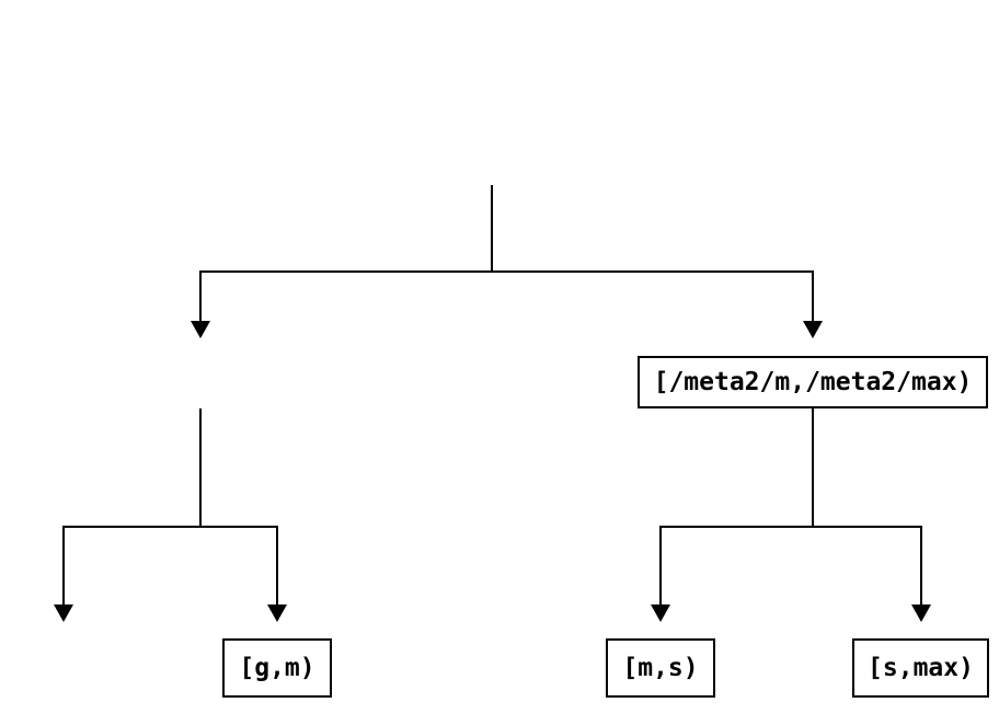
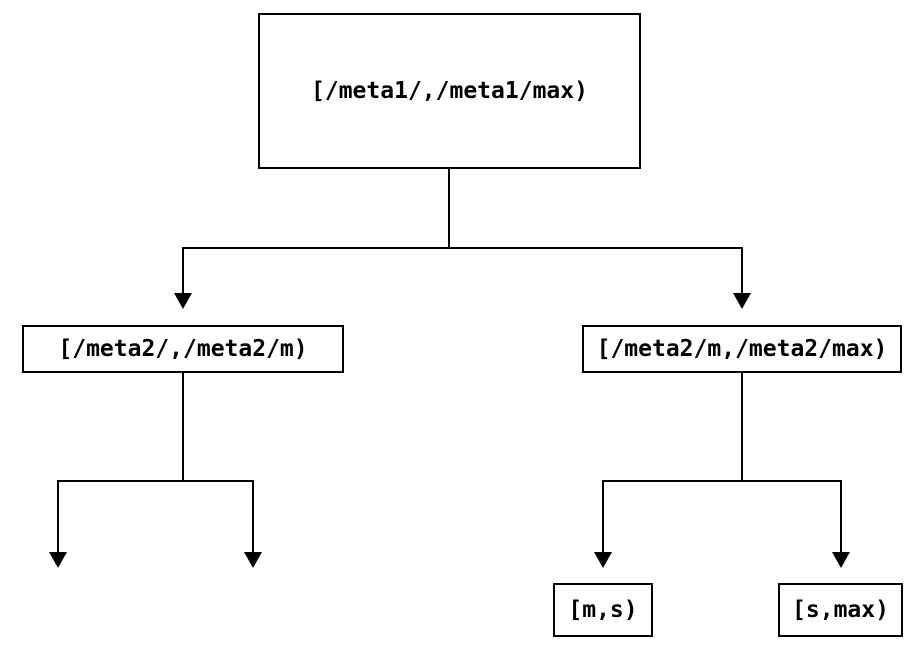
+ [/meta1/,/meta1/max)
+ [/meta2/,/meta2/m)
  [/meta2/m,/meta2/max)
- [g,m)
  [m,s)
  [s,max)
